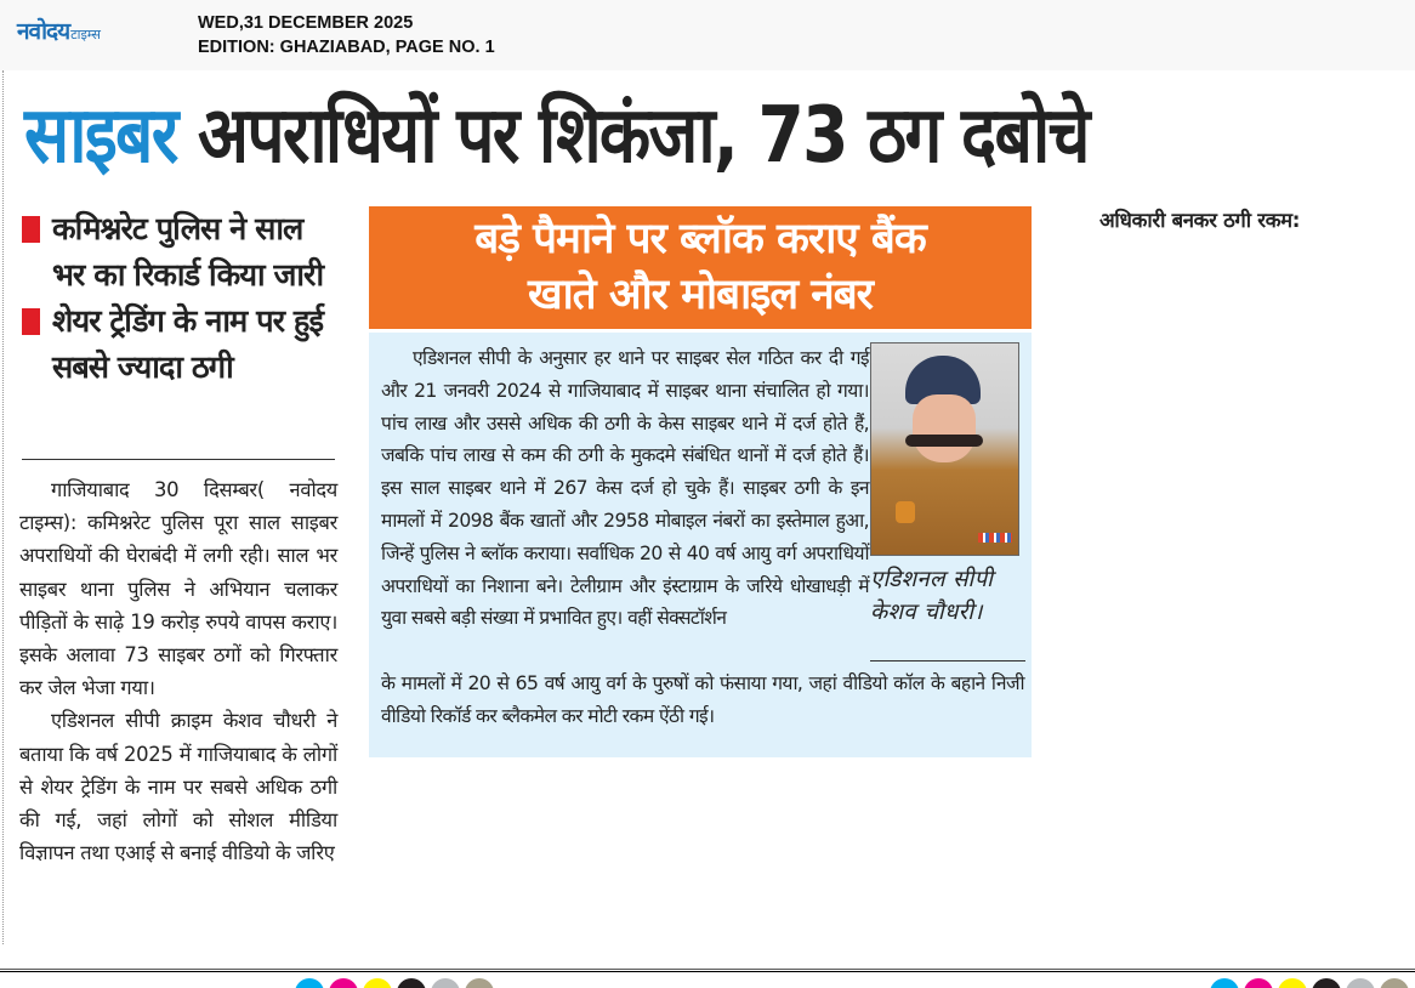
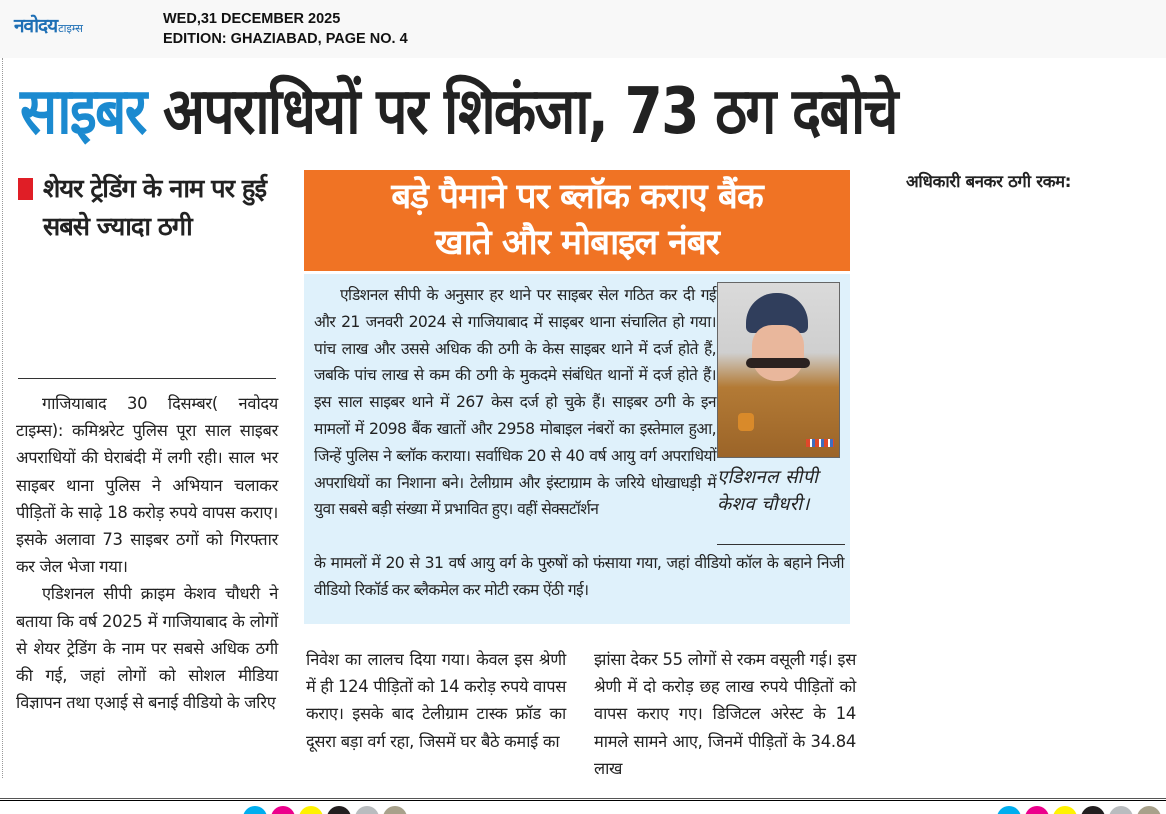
  नवोदय
  टाइम्स
  WED,31 DECEMBER 2025
- EDITION: GHAZIABAD, PAGE NO. 1
+ EDITION: GHAZIABAD, PAGE NO. 4
  साइबर अपराधियों पर शिकंजा, 73 ठग दबोचे
- कमिश्नरेट पुलिस ने साल भर का रिकार्ड किया जारी
  शेयर ट्रेडिंग के नाम पर हुई सबसे ज्यादा ठगी
- गाजियाबाद 30 दिसम्बर( नवोदय टाइम्स): कमिश्नरेट पुलिस पूरा साल साइबर अपराधियों की घेराबंदी में लगी रही। साल भर साइबर थाना पुलिस ने अभियान चलाकर पीड़ितों के साढ़े 19 करोड़ रुपये वापस कराए। इसके अलावा 73 साइबर ठगों को गिरफ्तार कर जेल भेजा गया।
+ गाजियाबाद 30 दिसम्बर( नवोदय टाइम्स): कमिश्नरेट पुलिस पूरा साल साइबर अपराधियों की घेराबंदी में लगी रही। साल भर साइबर थाना पुलिस ने अभियान चलाकर पीड़ितों के साढ़े 18 करोड़ रुपये वापस कराए। इसके अलावा 73 साइबर ठगों को गिरफ्तार कर जेल भेजा गया।
  एडिशनल सीपी क्राइम केशव चौधरी ने बताया कि वर्ष 2025 में गाजियाबाद के लोगों से शेयर ट्रेडिंग के नाम पर सबसे अधिक ठगी की गई, जहां लोगों को सोशल मीडिया विज्ञापन तथा एआई से बनाई वीडियो के जरिए
  बड़े पैमाने पर ब्लॉक कराए बैंक
  खाते और मोबाइल नंबर
  एडिशनल सीपी के अनुसार हर थाने पर साइबर सेल गठित कर दी गई और 21 जनवरी 2024 से गाजियाबाद में साइबर थाना संचालित हो गया। पांच लाख और उससे अधिक की ठगी के केस साइबर थाने में दर्ज होते हैं, जबकि पांच लाख से कम की ठगी के मुकदमे संबंधित थानों में दर्ज होते हैं। इस साल साइबर थाने में 267 केस दर्ज हो चुके हैं। साइबर ठगी के इन मामलों में 2098 बैंक खातों और 2958 मोबाइल नंबरों का इस्तेमाल हुआ, जिन्हें पुलिस ने ब्लॉक कराया। सर्वाधिक 20 से 40 वर्ष आयु वर्ग अपराधियों अपराधियों का निशाना बने। टेलीग्राम और इंस्टाग्राम के जरिये धोखाधड़ी में युवा सबसे बड़ी संख्या में प्रभावित हुए। वहीं सेक्सटॉर्शन
  एडिशनल सीपी केशव चौधरी।
- के मामलों में 20 से 65 वर्ष आयु वर्ग के पुरुषों को फंसाया गया, जहां वीडियो कॉल के बहाने निजी वीडियो रिकॉर्ड कर ब्लैकमेल कर मोटी रकम ऐंठी गई।
+ के मामलों में 20 से 31 वर्ष आयु वर्ग के पुरुषों को फंसाया गया, जहां वीडियो कॉल के बहाने निजी वीडियो रिकॉर्ड कर ब्लैकमेल कर मोटी रकम ऐंठी गई।
+ निवेश का लालच दिया गया। केवल इस श्रेणी में ही 124 पीड़ितों को 14 करोड़ रुपये वापस कराए। इसके बाद टेलीग्राम टास्क फ्रॉड का दूसरा बड़ा वर्ग रहा, जिसमें घर बैठे कमाई का
+ झांसा देकर 55 लोगों से रकम वसूली गई। इस श्रेणी में दो करोड़ छह लाख रुपये पीड़ितों को वापस कराए गए। डिजिटल अरेस्ट के 14 मामले सामने आए, जिनमें पीड़ितों के 34.84 लाख
  अधिकारी बनकर ठगी रकम:
